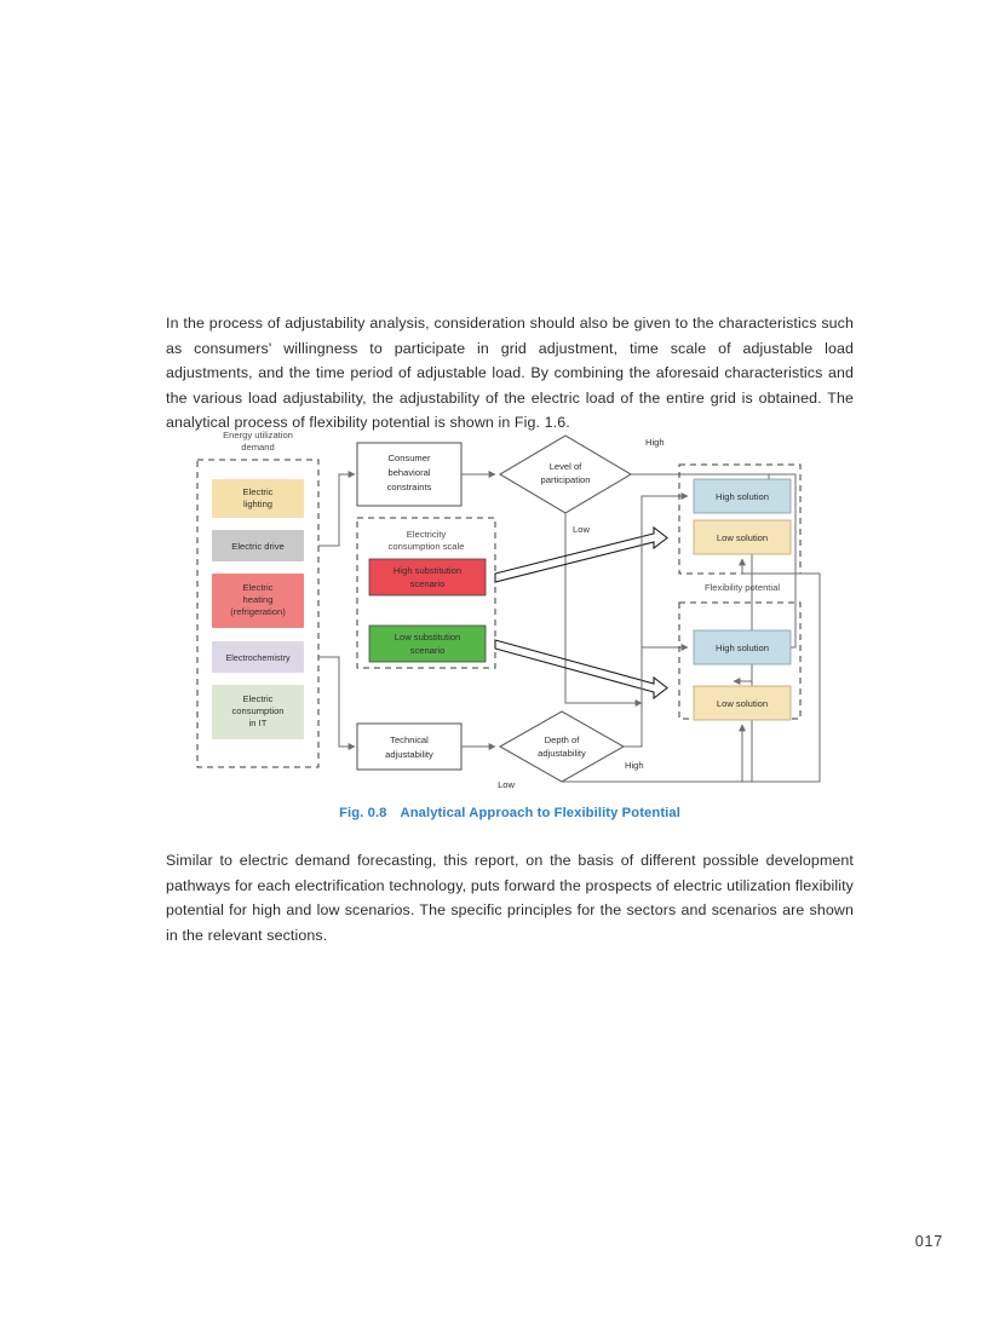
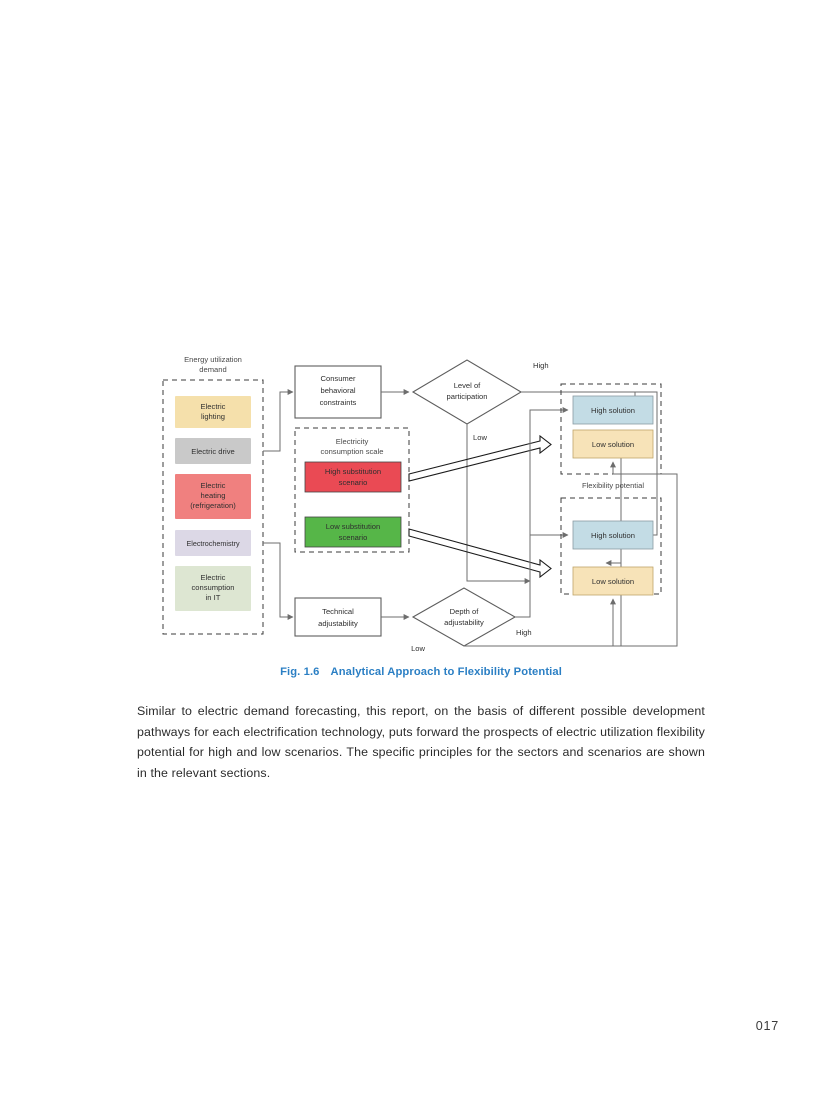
- In the process of adjustability analysis, consideration should also be given to the characteristics such as consumers' willingness to participate in grid adjustment, time scale of adjustable load adjustments, and the time period of adjustable load. By combining the aforesaid characteristics and the various load adjustability, the adjustability of the electric load of the entire grid is obtained. The analytical process of flexibility potential is shown in Fig. 1.6.
  Energy utilization
  demand
  Electric
  lighting
  Electric drive
  Electric
  heating
  (refrigeration)
  Electrochemistry
  Electric
  consumption
  in IT
  Consumer
  behavioral
  constraints
  Level of
  participation
  High
  Low
  Electricity
  consumption scale
  High substitution
  scenario
  Low substitution
  scenario
  Technical
  adjustability
  Depth of
  adjustability
  High
  Low
  High solution
  Low solution
  Flexibility potential
  High solution
  Low solution
- Fig. 0.8 Analytical Approach to Flexibility Potential
+ Fig. 1.6 Analytical Approach to Flexibility Potential
  Similar to electric demand forecasting, this report, on the basis of different possible development pathways for each electrification technology, puts forward the prospects of electric utilization flexibility potential for high and low scenarios. The specific principles for the sectors and scenarios are shown in the relevant sections.
  017
